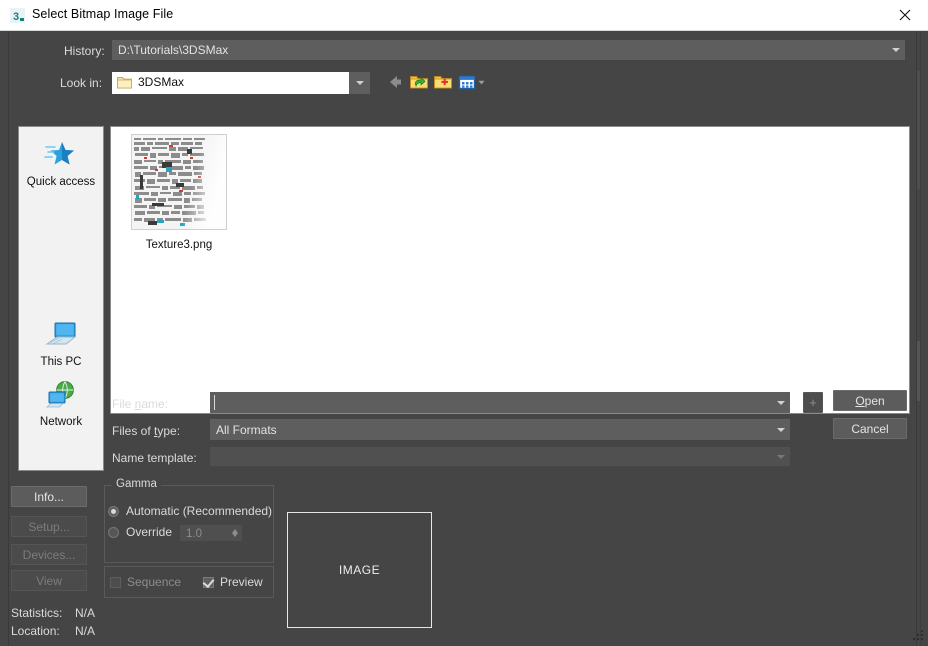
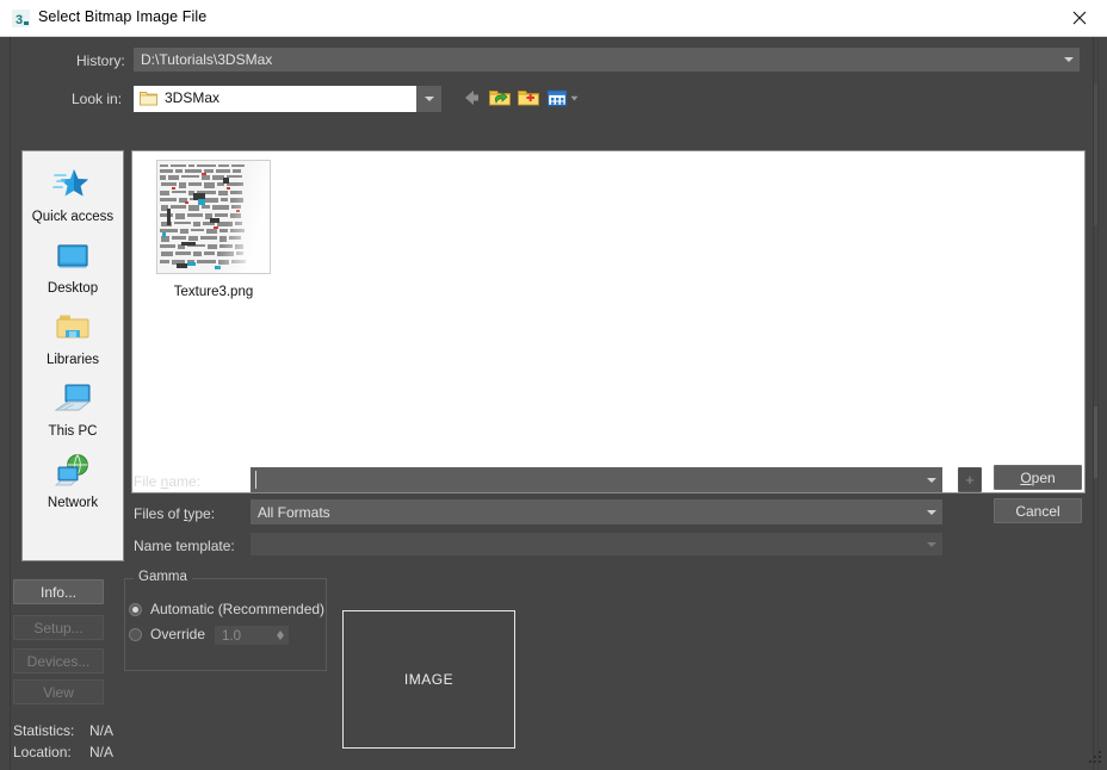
  3
  Select Bitmap Image File
  History:
  D:\Tutorials\3DSMax
  Look in:
  3DSMax
  Quick access
+ Desktop
+ Libraries
  This PC
  Network
  Texture3.png
  File name:
  +
  Open
  Files of type:
  All Formats
  Cancel
  Name template:
  Gamma
  Automatic (Recommended)
  Override
  1.0
- Sequence
- Preview
  IMAGE
  Info...
  Setup...
  Devices...
  View
  Statistics:
  N/A
  Location:
  N/A
